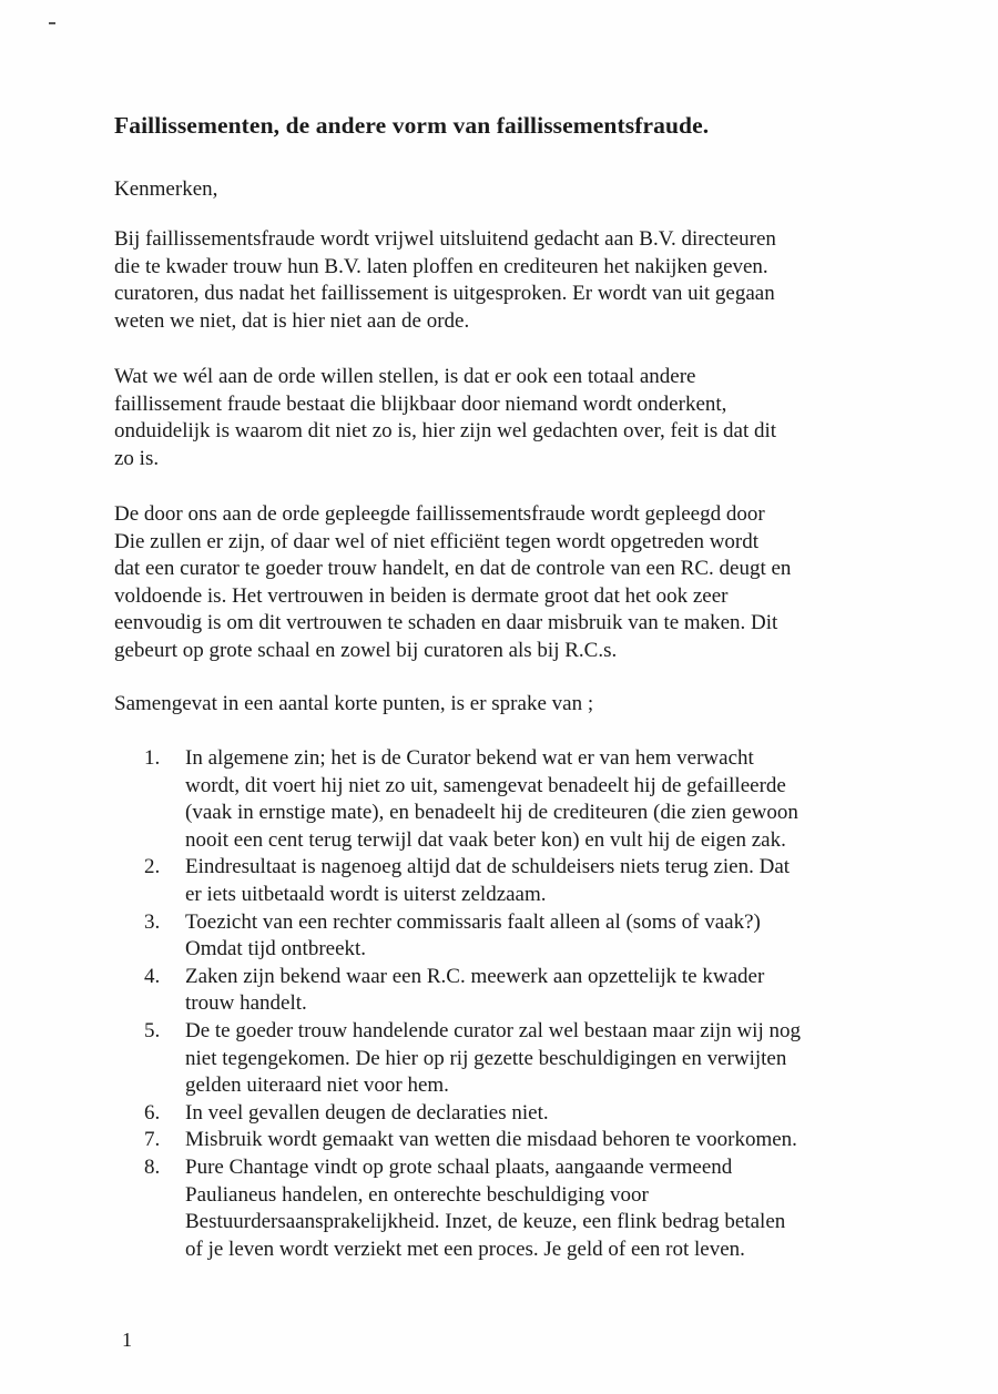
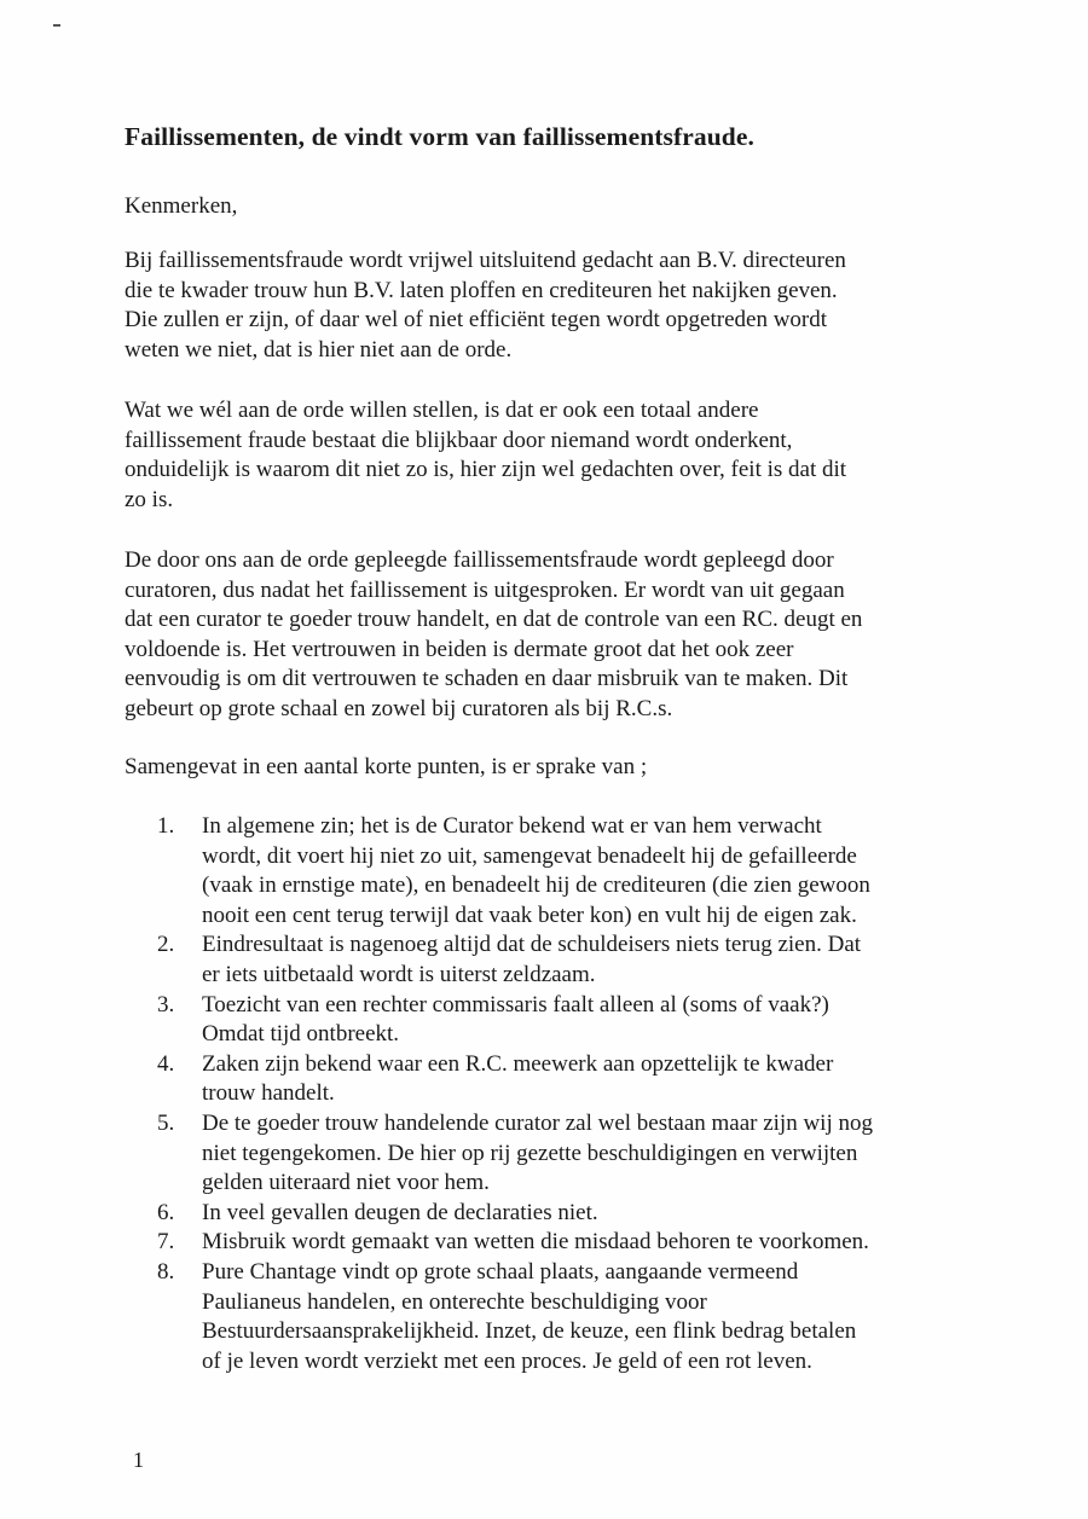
- Faillissementen, de andere vorm van faillissementsfraude.
+ Faillissementen, de vindt vorm van faillissementsfraude.
  Kenmerken,
  Bij faillissementsfraude wordt vrijwel uitsluitend gedacht aan B.V. directeuren
  die te kwader trouw hun B.V. laten ploffen en crediteuren het nakijken geven.
- curatoren, dus nadat het faillissement is uitgesproken. Er wordt van uit gegaan
+ Die zullen er zijn, of daar wel of niet efficiënt tegen wordt opgetreden wordt
  weten we niet, dat is hier niet aan de orde.
  Wat we wél aan de orde willen stellen, is dat er ook een totaal andere
  faillissement fraude bestaat die blijkbaar door niemand wordt onderkent,
  onduidelijk is waarom dit niet zo is, hier zijn wel gedachten over, feit is dat dit
  zo is.
  De door ons aan de orde gepleegde faillissementsfraude wordt gepleegd door
- Die zullen er zijn, of daar wel of niet efficiënt tegen wordt opgetreden wordt
+ curatoren, dus nadat het faillissement is uitgesproken. Er wordt van uit gegaan
  dat een curator te goeder trouw handelt, en dat de controle van een RC. deugt en
  voldoende is. Het vertrouwen in beiden is dermate groot dat het ook zeer
  eenvoudig is om dit vertrouwen te schaden en daar misbruik van te maken. Dit
  gebeurt op grote schaal en zowel bij curatoren als bij R.C.s.
  Samengevat in een aantal korte punten, is er sprake van ;
  1.
  In algemene zin; het is de Curator bekend wat er van hem verwacht
  wordt, dit voert hij niet zo uit, samengevat benadeelt hij de gefailleerde
  (vaak in ernstige mate), en benadeelt hij de crediteuren (die zien gewoon
  nooit een cent terug terwijl dat vaak beter kon) en vult hij de eigen zak.
  2.
  Eindresultaat is nagenoeg altijd dat de schuldeisers niets terug zien. Dat
  er iets uitbetaald wordt is uiterst zeldzaam.
  3.
  Toezicht van een rechter commissaris faalt alleen al (soms of vaak?)
  Omdat tijd ontbreekt.
  4.
  Zaken zijn bekend waar een R.C. meewerk aan opzettelijk te kwader
  trouw handelt.
  5.
  De te goeder trouw handelende curator zal wel bestaan maar zijn wij nog
  niet tegengekomen. De hier op rij gezette beschuldigingen en verwijten
  gelden uiteraard niet voor hem.
  6.
  In veel gevallen deugen de declaraties niet.
  7.
  Misbruik wordt gemaakt van wetten die misdaad behoren te voorkomen.
  8.
  Pure Chantage vindt op grote schaal plaats, aangaande vermeend
  Paulianeus handelen, en onterechte beschuldiging voor
  Bestuurdersaansprakelijkheid. Inzet, de keuze, een flink bedrag betalen
  of je leven wordt verziekt met een proces. Je geld of een rot leven.
  1
